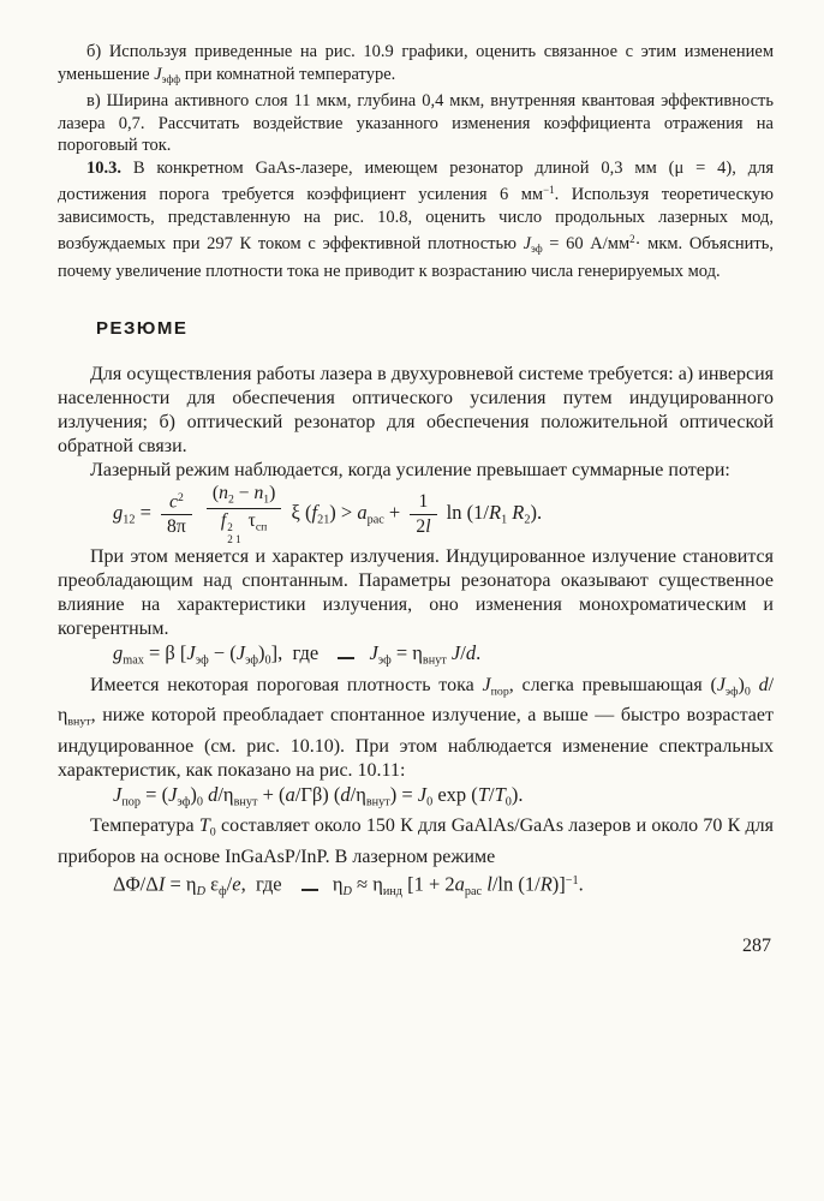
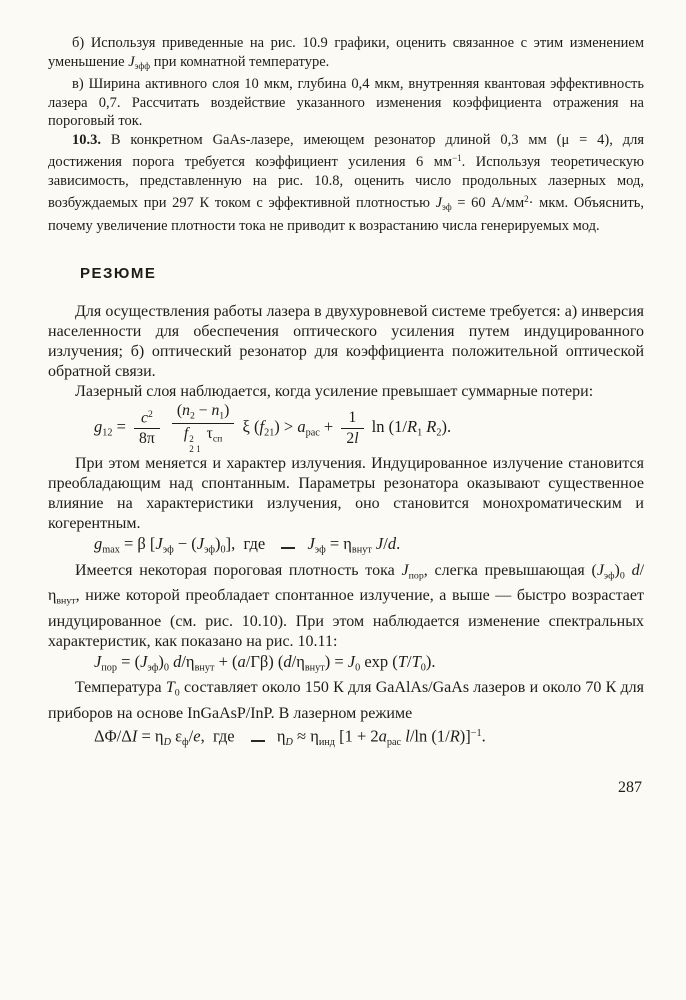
  б) Используя приведенные на рис. 10.9 графики, оценить связанное с этим изменением уменьшение Jэфф при комнатной температуре.
- в) Ширина активного слоя 11 мкм, глубина 0,4 мкм, внутренняя квантовая эффективность лазера 0,7. Рассчитать воздействие указанного изменения коэффициента отражения на пороговый ток.
+ в) Ширина активного слоя 10 мкм, глубина 0,4 мкм, внутренняя квантовая эффективность лазера 0,7. Рассчитать воздействие указанного изменения коэффициента отражения на пороговый ток.
  10.3. В конкретном GaAs-лазере, имеющем резонатор длиной 0,3 мм (μ = 4), для достижения порога требуется коэффициент усиления 6 мм−1. Используя теоретическую зависимость, представленную на рис. 10.8, оценить число продольных лазерных мод, возбуждаемых при 297 К током с эффективной плотностью Jэф = 60 А/мм2· мкм. Объяснить, почему увеличение плотности тока не приводит к возрастанию числа генерируемых мод.
  РЕЗЮМЕ
- Для осуществления работы лазера в двухуровневой системе требуется: а) инверсия населенности для обеспечения оптического усиления путем индуцированного излучения; б) оптический резонатор для обеспечения положительной оптической обратной связи.
+ Для осуществления работы лазера в двухуровневой системе требуется: а) инверсия населенности для обеспечения оптического усиления путем индуцированного излучения; б) оптический резонатор для коэффициента положительной оптической обратной связи.
- Лазерный режим наблюдается, когда усиление превышает суммарные потери:
+ Лазерный слоя наблюдается, когда усиление превышает суммарные потери:
  g12 =
  c2
  8π
  (n2 − n1)
  f
  2
  2 1
  τсп
  ξ (f21) > aрас +
  1
  2l
  ln (1/R1 R2).
- При этом меняется и характер излучения. Индуцированное излучение становится преобладающим над спонтанным. Параметры резонатора оказывают существенное влияние на характеристики излучения, оно изменения монохроматическим и когерентным.
+ При этом меняется и характер излучения. Индуцированное излучение становится преобладающим над спонтанным. Параметры резонатора оказывают существенное влияние на характеристики излучения, оно становится монохроматическим и когерентным.
  gmax = β [Jэф − (Jэф)0], где Jэф = ηвнут J/d.
  Имеется некоторая пороговая плотность тока Jпор, слегка превышающая (Jэф)0 d/ηвнут, ниже которой преобладает спонтанное излучение, а выше — быстро возрастает индуцированное (см. рис. 10.10). При этом наблюдается изменение спектральных характеристик, как показано на рис. 10.11:
  Jпор = (Jэф)0 d/ηвнут + (a/Γβ) (d/ηвнут) = J0 exp (T/T0).
  Температура T0 составляет около 150 К для GaAlAs/GaAs лазеров и около 70 К для приборов на основе InGaAsP/InP. В лазерном режиме
  ΔΦ/ΔI = ηD εф/e, где ηD ≈ ηинд [1 + 2aрас l/ln (1/R)]−1.
  287
